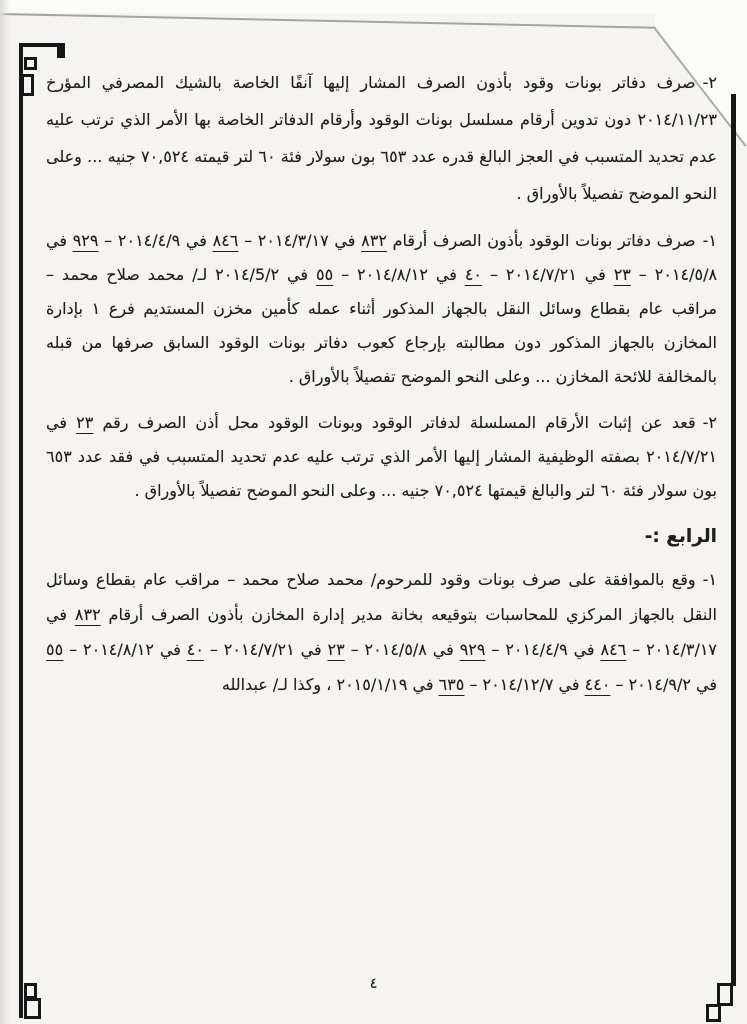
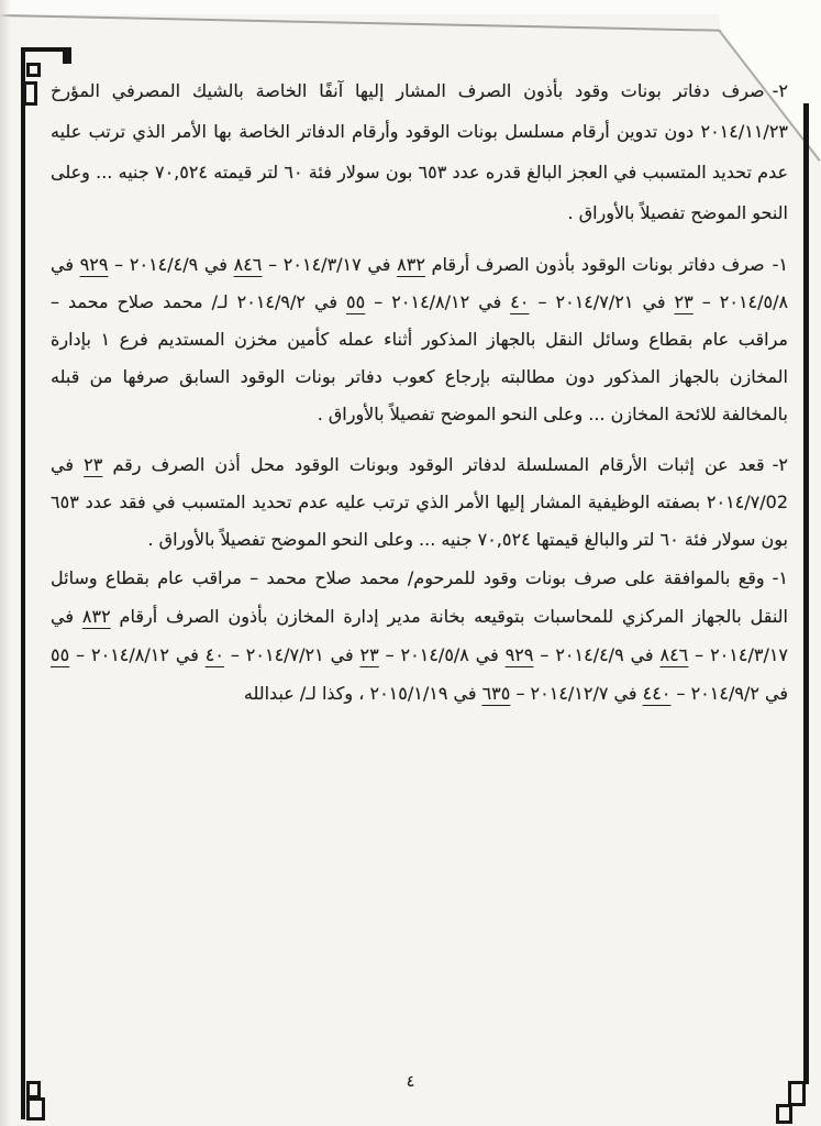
  ٢-صرف دفاتر بونات وقود بأذون الصرف المشار إليها آنفًا الخاصة بالشيك المصرفي المؤرخ ٢٠١٤/١١/٢٣ دون تدوين أرقام مسلسل بونات الوقود وأرقام الدفاتر الخاصة بها الأمر الذي ترتب عليه عدم تحديد المتسبب في العجز البالغ قدره عدد ٦٥٣ بون سولار فئة ٦٠ لتر قيمته ٧٠,٥٢٤ جنيه ... وعلى النحو الموضح تفصيلاً بالأوراق .
- ١-صرف دفاتر بونات الوقود بأذون الصرف أرقام ٨٣٢ في ٢٠١٤/٣/١٧ – ٨٤٦ في ٢٠١٤/٤/٩ – ٩٢٩ في ٢٠١٤/٥/٨ – ٢٣ في ٢٠١٤/٧/٢١ – ٤٠ في ٢٠١٤/٨/١٢ – ٥٥ في ٢٠١٤/5/٢ لـ/ محمد صلاح محمد – مراقب عام بقطاع وسائل النقل بالجهاز المذكور أثناء عمله كأمين مخزن المستديم فرع ١ بإدارة المخازن بالجهاز المذكور دون مطالبته بإرجاع كعوب دفاتر بونات الوقود السابق صرفها من قبله بالمخالفة للائحة المخازن ... وعلى النحو الموضح تفصيلاً بالأوراق .
+ ١-صرف دفاتر بونات الوقود بأذون الصرف أرقام ٨٣٢ في ٢٠١٤/٣/١٧ – ٨٤٦ في ٢٠١٤/٤/٩ – ٩٢٩ في ٢٠١٤/٥/٨ – ٢٣ في ٢٠١٤/٧/٢١ – ٤٠ في ٢٠١٤/٨/١٢ – ٥٥ في ٢٠١٤/٩/٢ لـ/ محمد صلاح محمد – مراقب عام بقطاع وسائل النقل بالجهاز المذكور أثناء عمله كأمين مخزن المستديم فرع ١ بإدارة المخازن بالجهاز المذكور دون مطالبته بإرجاع كعوب دفاتر بونات الوقود السابق صرفها من قبله بالمخالفة للائحة المخازن ... وعلى النحو الموضح تفصيلاً بالأوراق .
- ٢-قعد عن إثبات الأرقام المسلسلة لدفاتر الوقود وبونات الوقود محل أذن الصرف رقم ٢٣ في ٢٠١٤/٧/٢١ بصفته الوظيفية المشار إليها الأمر الذي ترتب عليه عدم تحديد المتسبب في فقد عدد ٦٥٣ بون سولار فئة ٦٠ لتر والبالغ قيمتها ٧٠,٥٢٤ جنيه ... وعلى النحو الموضح تفصيلاً بالأوراق .
+ ٢-قعد عن إثبات الأرقام المسلسلة لدفاتر الوقود وبونات الوقود محل أذن الصرف رقم ٢٣ في ٢٠١٤/٧/02 بصفته الوظيفية المشار إليها الأمر الذي ترتب عليه عدم تحديد المتسبب في فقد عدد ٦٥٣ بون سولار فئة ٦٠ لتر والبالغ قيمتها ٧٠,٥٢٤ جنيه ... وعلى النحو الموضح تفصيلاً بالأوراق .
- الرابع :-
  ١-وقع بالموافقة على صرف بونات وقود للمرحوم/ محمد صلاح محمد – مراقب عام بقطاع وسائل النقل بالجهاز المركزي للمحاسبات بتوقيعه بخانة مدير إدارة المخازن بأذون الصرف أرقام ٨٣٢ في ٢٠١٤/٣/١٧ – ٨٤٦ في ٢٠١٤/٤/٩ – ٩٢٩ في ٢٠١٤/٥/٨ – ٢٣ في ٢٠١٤/٧/٢١ – ٤٠ في ٢٠١٤/٨/١٢ – ٥٥ في ٢٠١٤/٩/٢ – ٤٤٠ في ٢٠١٤/١٢/٧ – ٦٣٥ في ٢٠١٥/١/١٩ ، وكذا لـ/ عبدالله
  ٤
